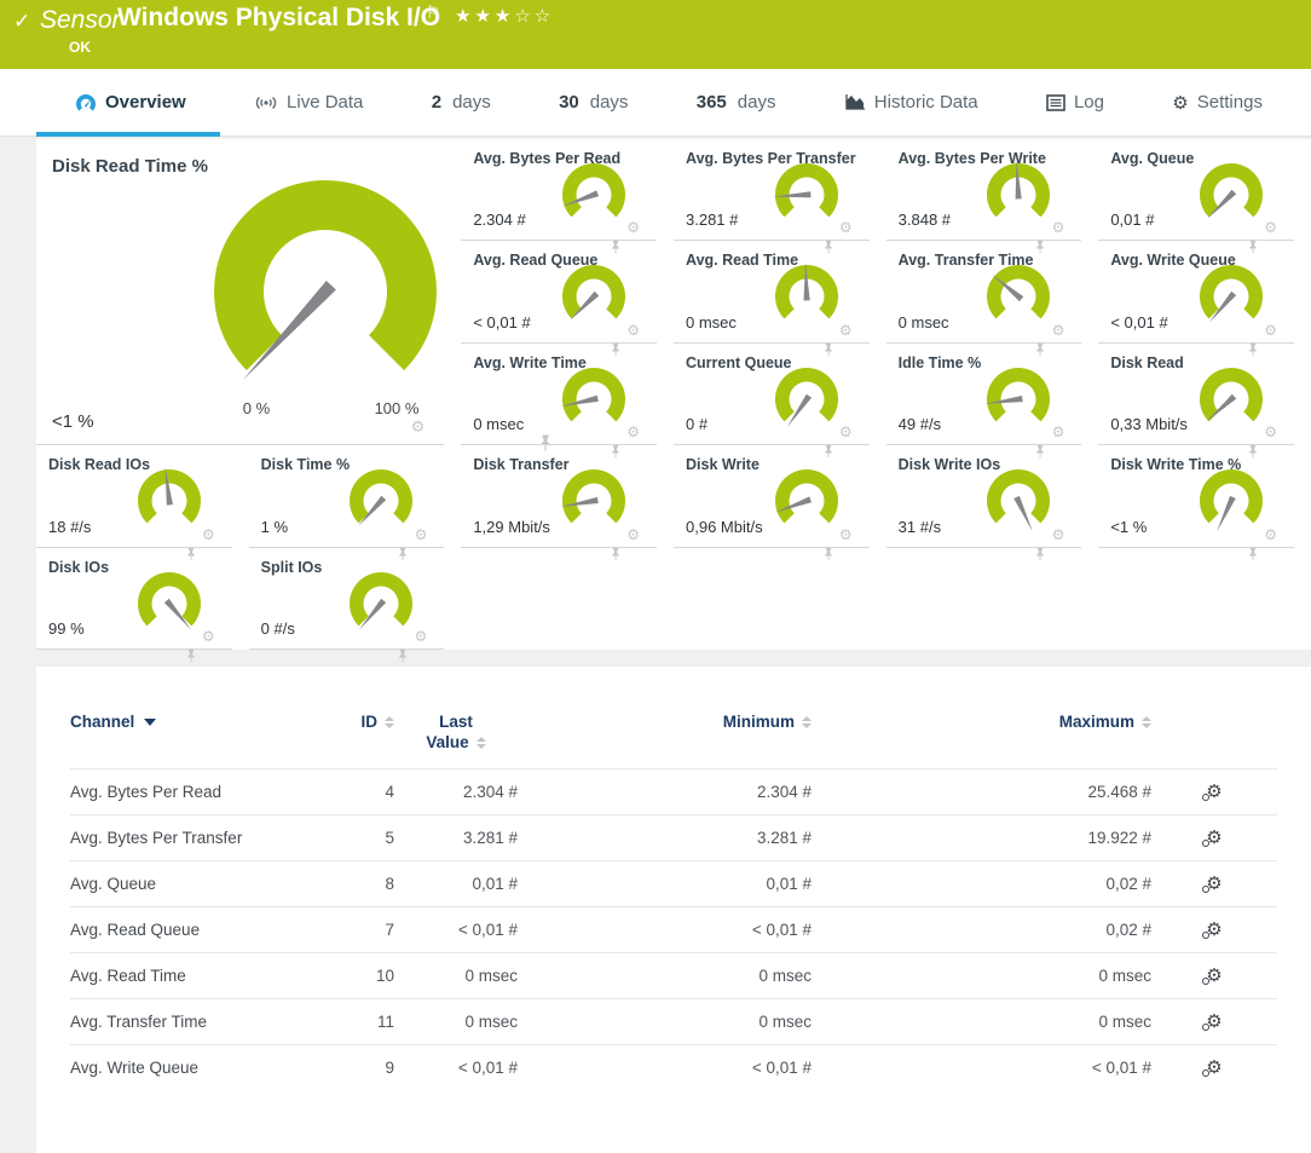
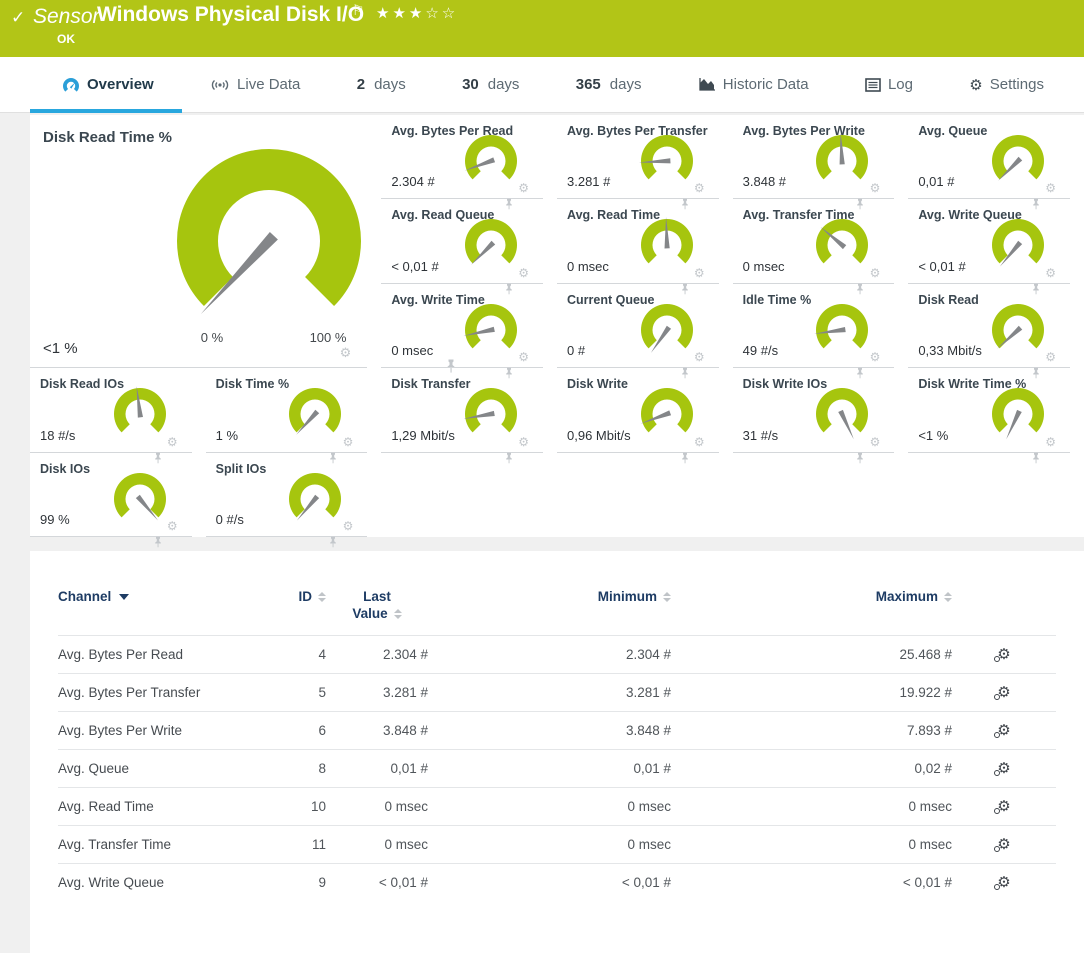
  ✓
  Sensor
  Windows Physical Disk I/O
  ⚐
  ★★★☆☆
  OK
  Overview
  Live Data
  2
  days
  30
  days
  365
  days
  Historic Data
  Log
  ⚙
  Settings
  Disk Read Time %
  <1 %
  0 %
  100 %
  ⚙
  Avg. Bytes Per Read
  2.304 #
  ⚙
  Avg. Bytes Per Transfer
  3.281 #
  ⚙
  Avg. Bytes Per Write
  3.848 #
  ⚙
  Avg. Queue
  0,01 #
  ⚙
  Avg. Read Queue
  < 0,01 #
  ⚙
  Avg. Read Time
  0 msec
  ⚙
  Avg. Transfer Time
  0 msec
  ⚙
  Avg. Write Queue
  < 0,01 #
  ⚙
  Avg. Write Time
  0 msec
  ⚙
  Current Queue
  0 #
  ⚙
  Idle Time %
  49 #/s
  ⚙
  Disk Read
  0,33 Mbit/s
  ⚙
  Disk Read IOs
  18 #/s
  ⚙
  Disk Time %
  1 %
  ⚙
  Disk Transfer
  1,29 Mbit/s
  ⚙
  Disk Write
  0,96 Mbit/s
  ⚙
  Disk Write IOs
  31 #/s
  ⚙
  Disk Write Time %
  <1 %
  ⚙
  Disk IOs
  99 %
  ⚙
  Split IOs
  0 #/s
  ⚙
  Channel	ID	LastValue	Minimum	Maximum
  Avg. Bytes Per Read	4	2.304 #	2.304 #	25.468 #	⚙
  Avg. Bytes Per Transfer	5	3.281 #	3.281 #	19.922 #	⚙
+ Avg. Bytes Per Write	6	3.848 #	3.848 #	7.893 #	⚙
  Avg. Queue	8	0,01 #	0,01 #	0,02 #	⚙
- Avg. Read Queue	7	< 0,01 #	< 0,01 #	0,02 #	⚙
  Avg. Read Time	10	0 msec	0 msec	0 msec	⚙
  Avg. Transfer Time	11	0 msec	0 msec	0 msec	⚙
  Avg. Write Queue	9	< 0,01 #	< 0,01 #	< 0,01 #	⚙
